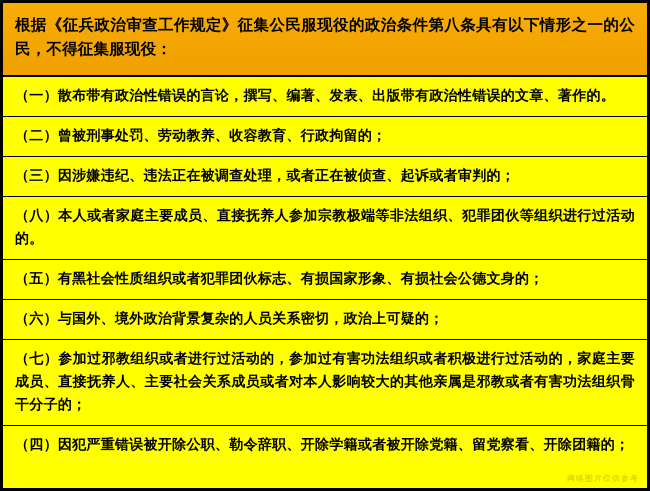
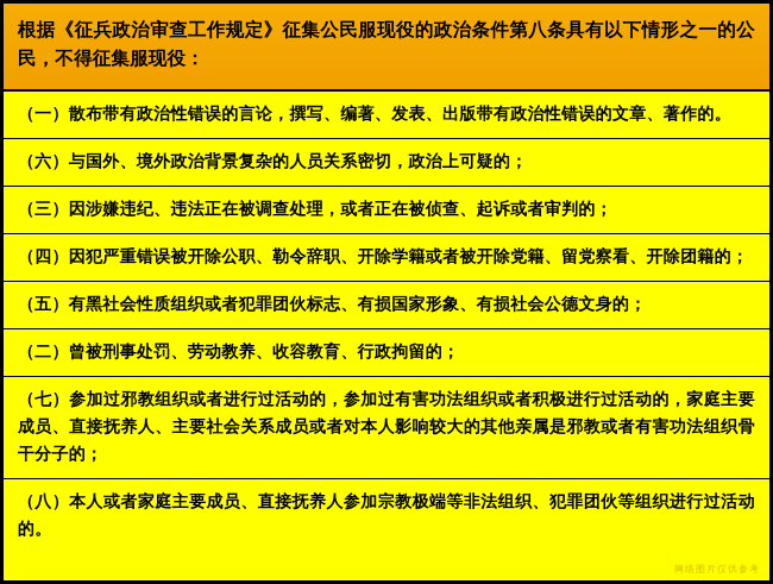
  根据《征兵政治审查工作规定》征集公民服现役的政治条件第八条具有以下情形之一的公民，不得征集服现役：
  （一）散布带有政治性错误的言论，撰写、编著、发表、出版带有政治性错误的文章、著作的。
- （二）曾被刑事处罚、劳动教养、收容教育、行政拘留的；
+ （六）与国外、境外政治背景复杂的人员关系密切，政治上可疑的；
  （三）因涉嫌违纪、违法正在被调查处理，或者正在被侦查、起诉或者审判的；
- （八）本人或者家庭主要成员、直接抚养人参加宗教极端等非法组织、犯罪团伙等组织进行过活动的。
+ （四）因犯严重错误被开除公职、勒令辞职、开除学籍或者被开除党籍、留党察看、开除团籍的；
  （五）有黑社会性质组织或者犯罪团伙标志、有损国家形象、有损社会公德文身的；
- （六）与国外、境外政治背景复杂的人员关系密切，政治上可疑的；
+ （二）曾被刑事处罚、劳动教养、收容教育、行政拘留的；
  （七）参加过邪教组织或者进行过活动的，参加过有害功法组织或者积极进行过活动的，家庭主要成员、直接抚养人、主要社会关系成员或者对本人影响较大的其他亲属是邪教或者有害功法组织骨干分子的；
- （四）因犯严重错误被开除公职、勒令辞职、开除学籍或者被开除党籍、留党察看、开除团籍的；
+ （八）本人或者家庭主要成员、直接抚养人参加宗教极端等非法组织、犯罪团伙等组织进行过活动的。
  网络图片仅供参考
